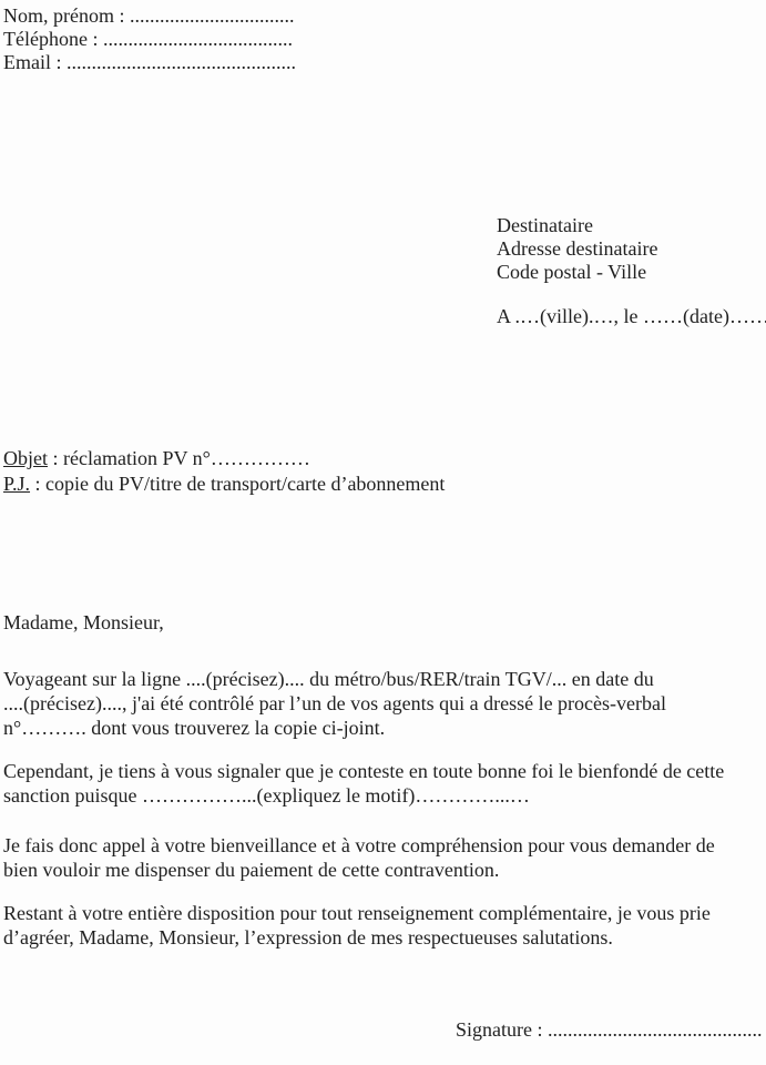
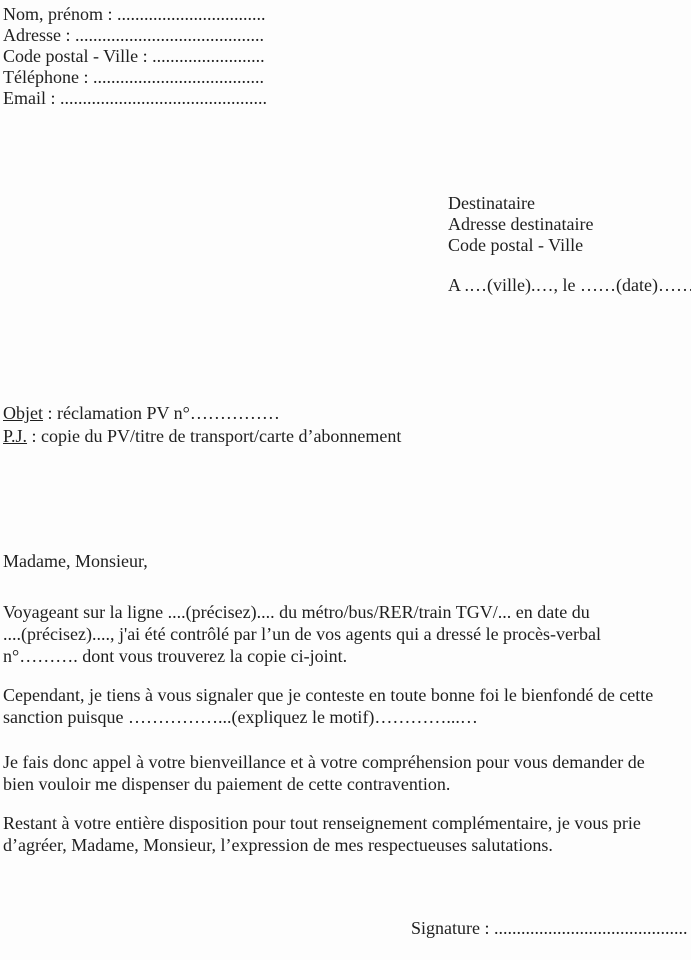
  Nom, prénom : .................................
+ Adresse : ..........................................
+ Code postal - Ville : .........................
  Téléphone : ......................................
  Email : ..............................................
  Destinataire
  Adresse destinataire
  Code postal - Ville
  A .…(ville).…, le ……(date)……
  Objet : réclamation PV n°……………
  P.J. : copie du PV/titre de transport/carte d’abonnement
  Madame, Monsieur,
  Voyageant sur la ligne ....(précisez).... du métro/bus/RER/train TGV/... en date du
  ....(précisez)...., j'ai été contrôlé par l’un de vos agents qui a dressé le procès-verbal
  n°………. dont vous trouverez la copie ci-joint.
  Cependant, je tiens à vous signaler que je conteste en toute bonne foi le bienfondé de cette
  sanction puisque ……………...(expliquez le motif)…………...…
  Je fais donc appel à votre bienveillance et à votre compréhension pour vous demander de
  bien vouloir me dispenser du paiement de cette contravention.
  Restant à votre entière disposition pour tout renseignement complémentaire, je vous prie
  d’agréer, Madame, Monsieur, l’expression de mes respectueuses salutations.
  Signature : ...........................................
